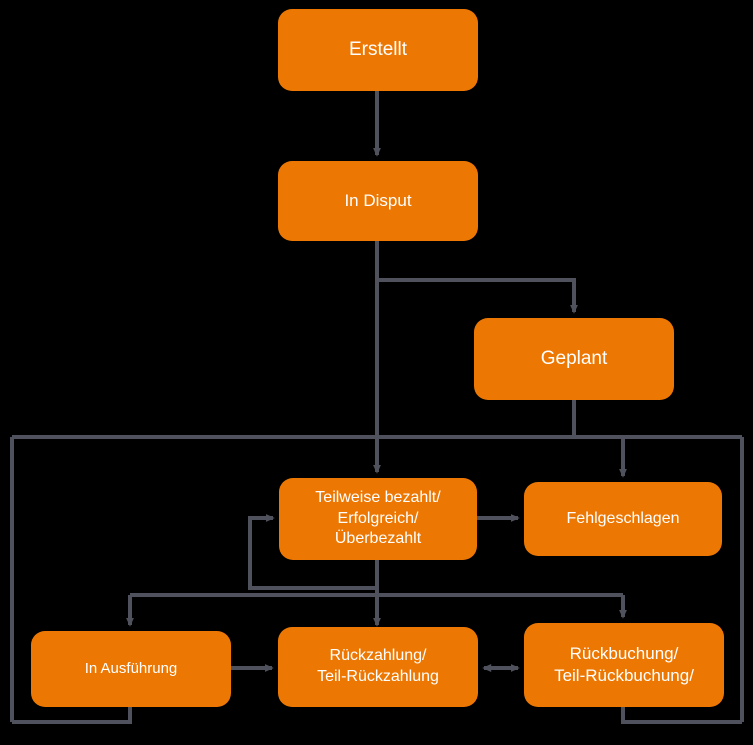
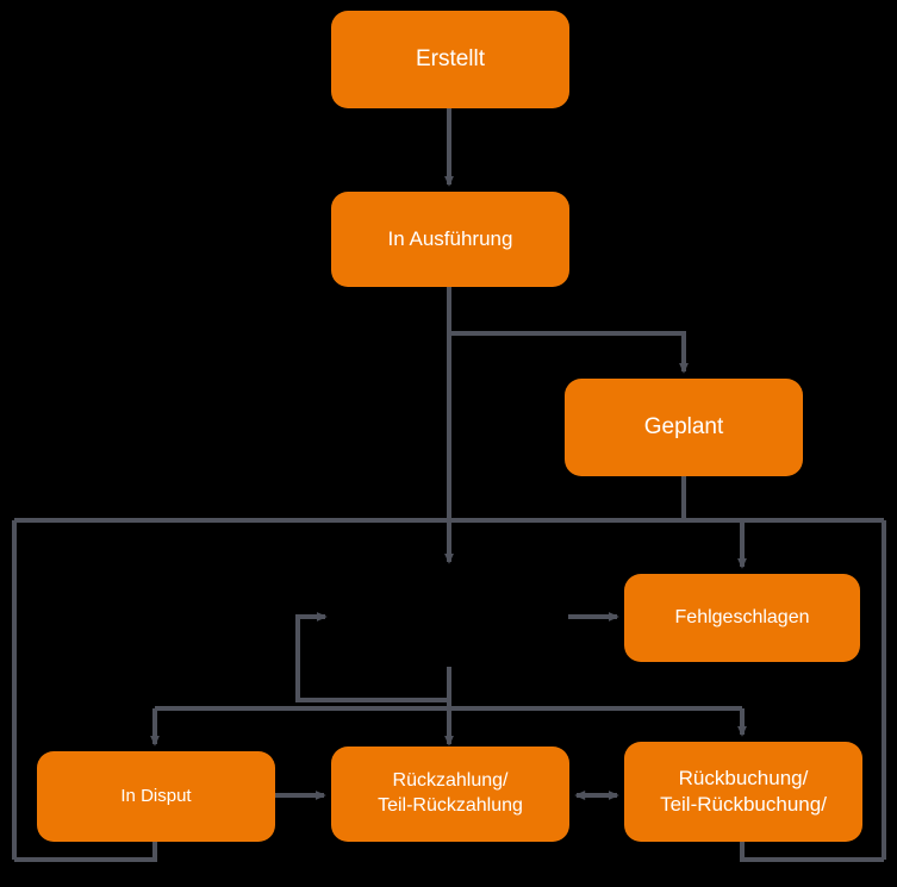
  Erstellt
- In Disput
+ In Ausführung
  Geplant
- Teilweise bezahlt/
- Erfolgreich/
- Überbezahlt
  Fehlgeschlagen
- In Ausführung
+ In Disput
  Rückzahlung/
  Teil-Rückzahlung
  Rückbuchung/
  Teil-Rückbuchung/
